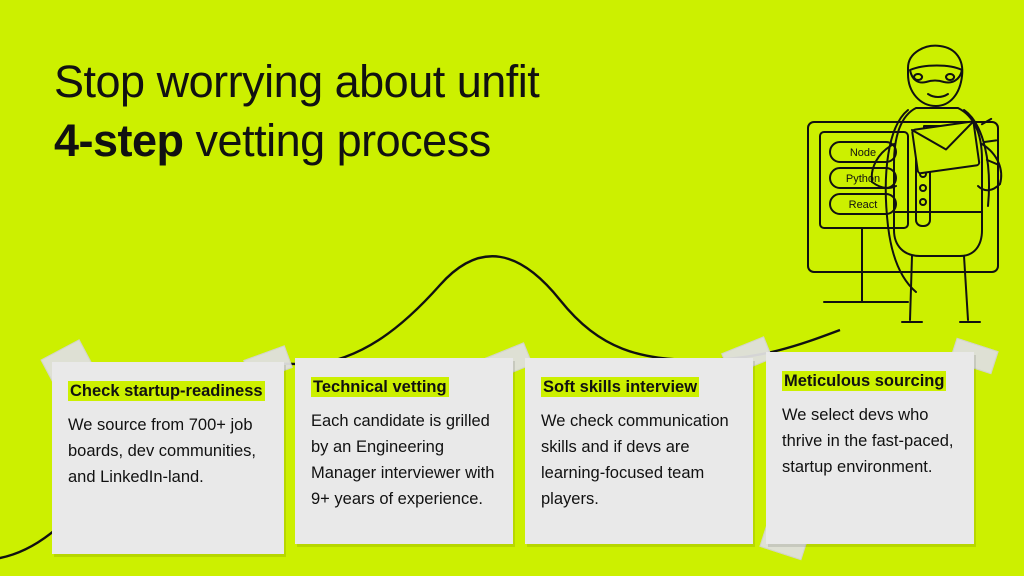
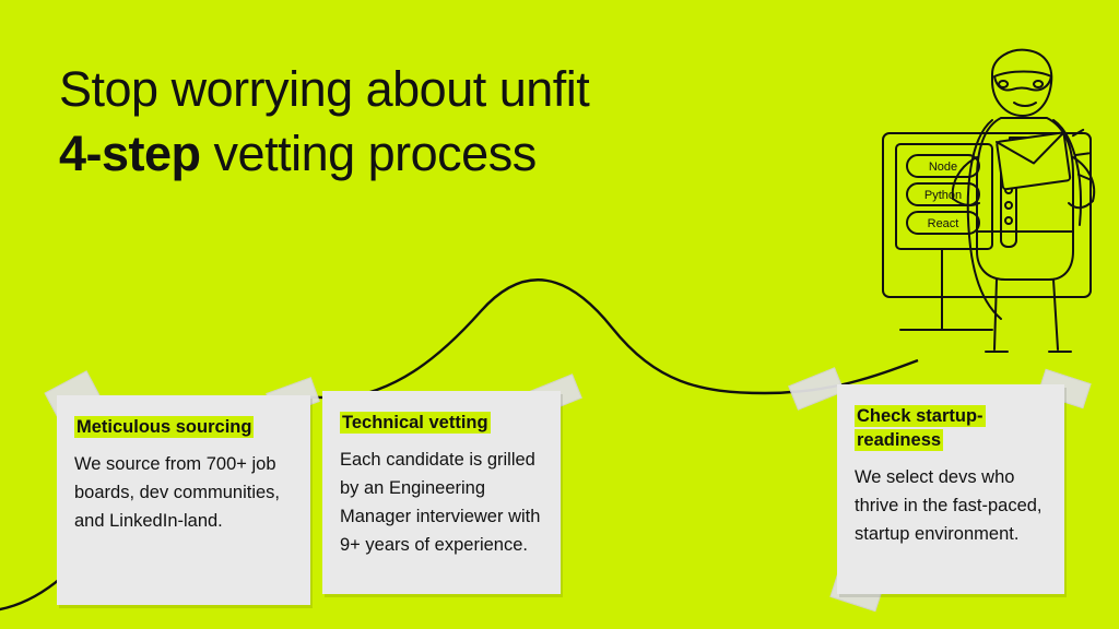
  Stop worrying about unfit
  4-step vetting process
  Node
  Python
  React
- Check startup-readiness
+ Meticulous sourcing
  We source from 700+ job boards, dev communities, and LinkedIn-land.
  Technical vetting
  Each candidate is grilled by an Engineering Manager interviewer with 9+ years of experience.
- Soft skills interview
- We check communication skills and if devs are learning-focused team players.
- Meticulous sourcing
+ Check startup-readiness
  We select devs who thrive in the fast-paced, startup environment.
